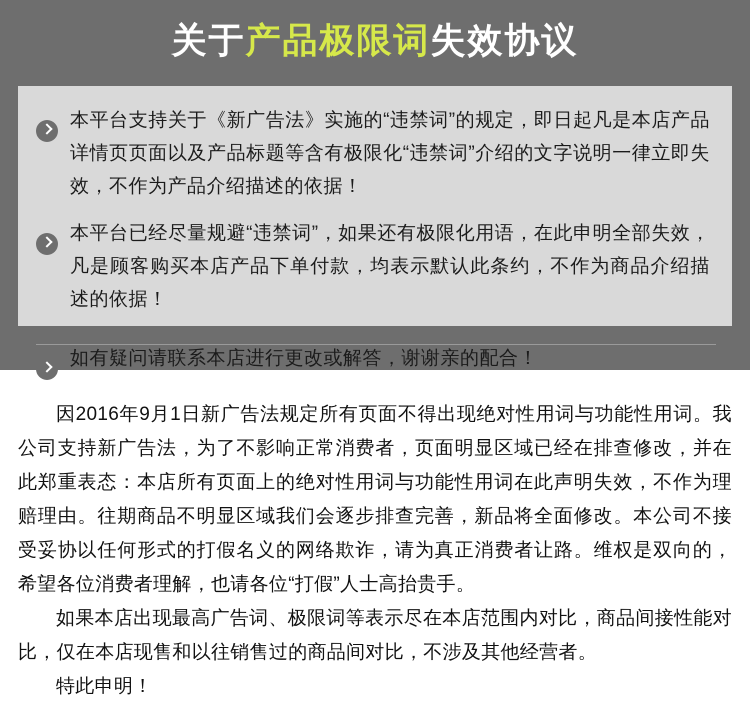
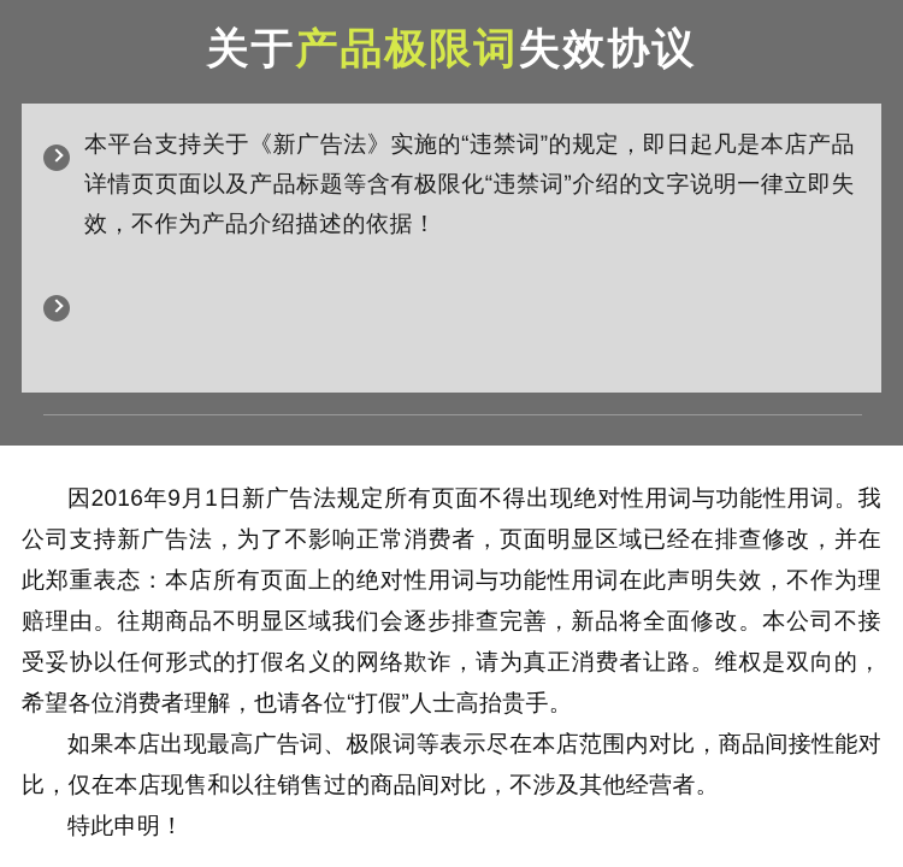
  关于产品极限词失效协议
  本平台支持关于《新广告法》实施的“违禁词”的规定，即日起凡是本店产品详情页页面以及产品标题等含有极限化“违禁词”介绍的文字说明一律立即失效，不作为产品介绍描述的依据！
- 本平台已经尽量规避“违禁词”，如果还有极限化用语，在此申明全部失效，凡是顾客购买本店产品下单付款，均表示默认此条约，不作为商品介绍描述的依据！
- 如有疑问请联系本店进行更改或解答，谢谢亲的配合！
  因2016年9月1日新广告法规定所有页面不得出现绝对性用词与功能性用词。我公司支持新广告法，为了不影响正常消费者，页面明显区域已经在排查修改，并在此郑重表态：本店所有页面上的绝对性用词与功能性用词在此声明失效，不作为理赔理由。往期商品不明显区域我们会逐步排查完善，新品将全面修改。本公司不接受妥协以任何形式的打假名义的网络欺诈，请为真正消费者让路。维权是双向的，希望各位消费者理解，也请各位“打假”人士高抬贵手。
  如果本店出现最高广告词、极限词等表示尽在本店范围内对比，商品间接性能对比，仅在本店现售和以往销售过的商品间对比，不涉及其他经营者。
  特此申明！
